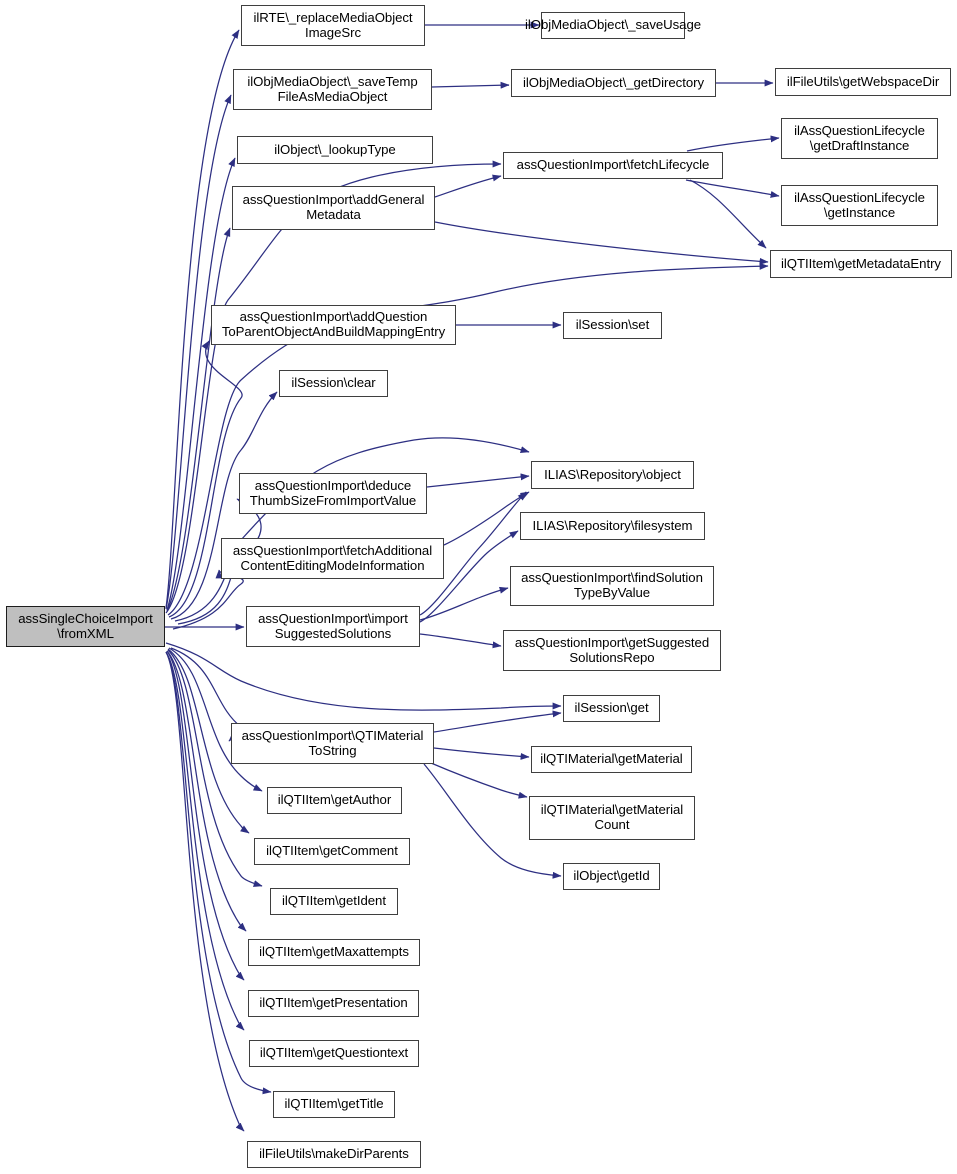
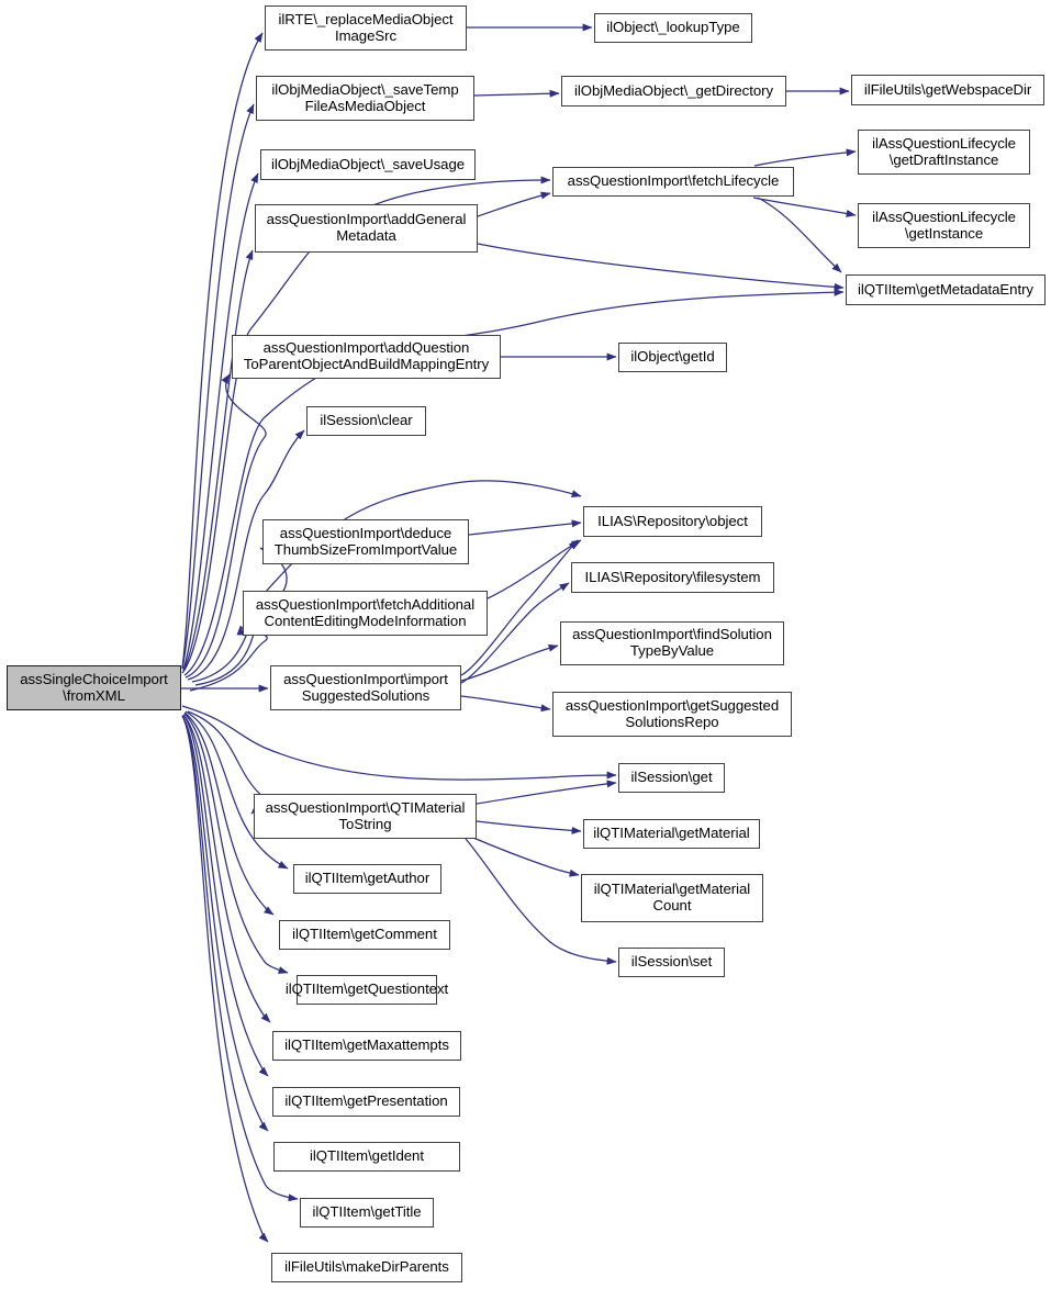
  assSingleChoiceImport
  \fromXML
  ilRTE\_replaceMediaObject
  ImageSrc
- ilObjMediaObject\_saveUsage
+ ilObject\_lookupType
  ilObjMediaObject\_saveTemp
  FileAsMediaObject
  ilObjMediaObject\_getDirectory
  ilFileUtils\getWebspaceDir
- ilObject\_lookupType
+ ilObjMediaObject\_saveUsage
  ilAssQuestionLifecycle
  \getDraftInstance
  assQuestionImport\fetchLifecycle
  ilAssQuestionLifecycle
  \getInstance
  assQuestionImport\addGeneral
  Metadata
  ilQTIItem\getMetadataEntry
  assQuestionImport\addQuestion
  ToParentObjectAndBuildMappingEntry
- ilSession\set
+ ilObject\getId
  ilSession\clear
  ILIAS\Repository\object
  assQuestionImport\deduce
  ThumbSizeFromImportValue
  ILIAS\Repository\filesystem
  assQuestionImport\fetchAdditional
  ContentEditingModeInformation
  assQuestionImport\findSolution
  TypeByValue
  assQuestionImport\import
  SuggestedSolutions
  assQuestionImport\getSuggested
  SolutionsRepo
  ilSession\get
  assQuestionImport\QTIMaterial
  ToString
  ilQTIMaterial\getMaterial
  ilQTIItem\getAuthor
  ilQTIMaterial\getMaterial
  Count
  ilQTIItem\getComment
- ilObject\getId
+ ilSession\set
- ilQTIItem\getIdent
+ ilQTIItem\getQuestiontext
  ilQTIItem\getMaxattempts
  ilQTIItem\getPresentation
- ilQTIItem\getQuestiontext
+ ilQTIItem\getIdent
  ilQTIItem\getTitle
  ilFileUtils\makeDirParents
